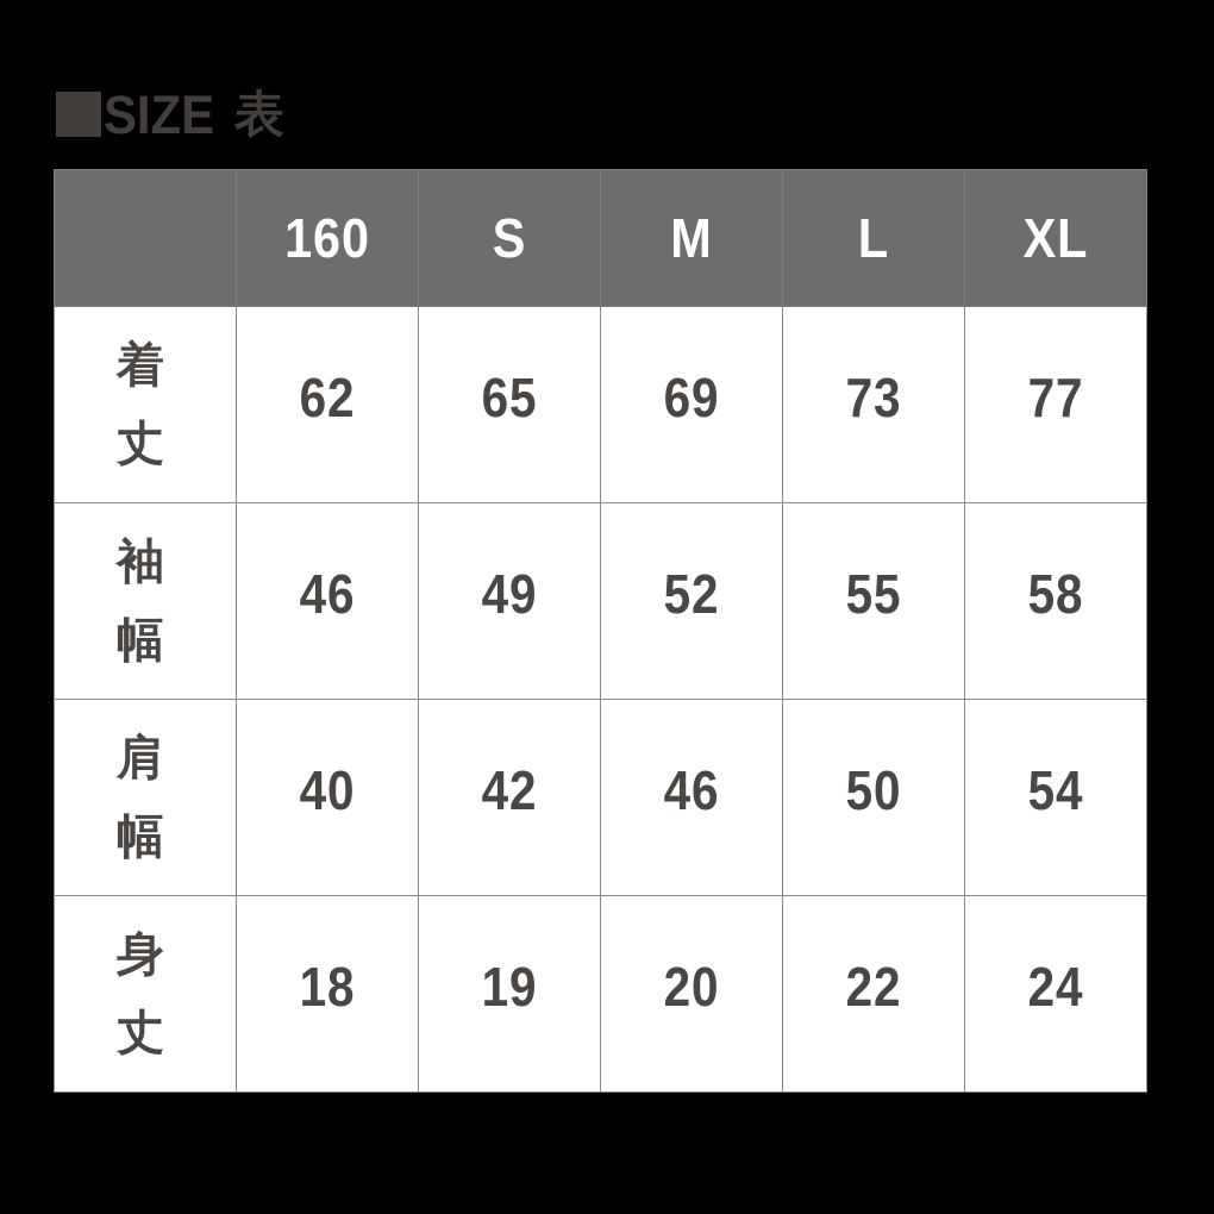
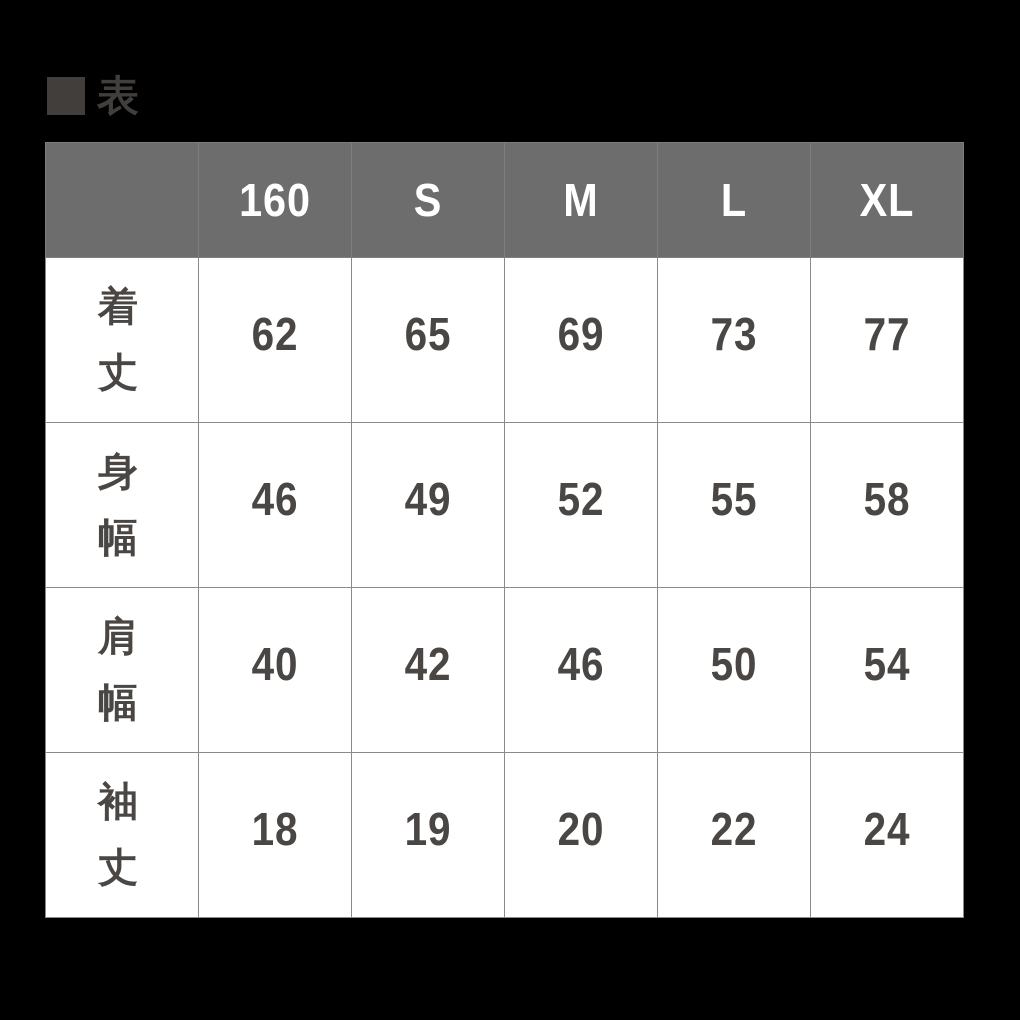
- SIZE
  表
  	160	S	M	L	XL
  着 丈	62	65	69	73	77
- 袖 幅	46	49	52	55	58
+ 身 幅	46	49	52	55	58
  肩 幅	40	42	46	50	54
- 身 丈	18	19	20	22	24
+ 袖 丈	18	19	20	22	24
